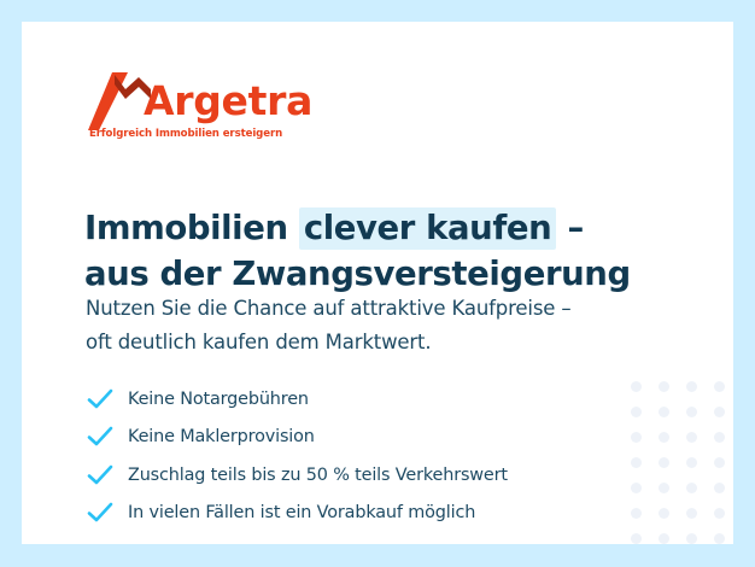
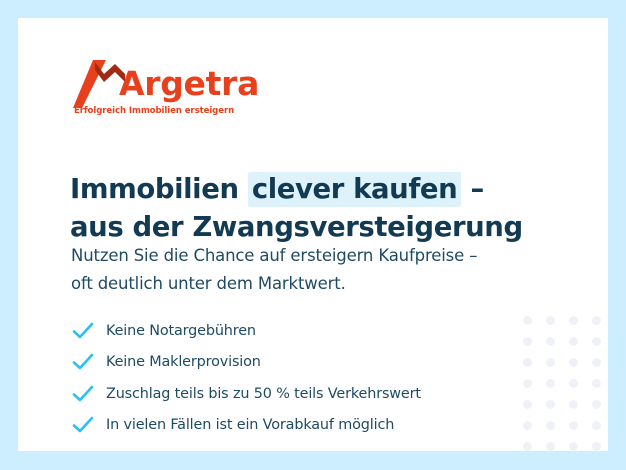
  Argetra
  Erfolgreich Immobilien ersteigern
  Immobilien clever kaufen –
  aus der Zwangsversteigerung
- Nutzen Sie die Chance auf attraktive Kaufpreise –
+ Nutzen Sie die Chance auf ersteigern Kaufpreise –
- oft deutlich kaufen dem Marktwert.
+ oft deutlich unter dem Marktwert.
  Keine Notargebühren
  Keine Maklerprovision
  Zuschlag teils bis zu 50 % teils Verkehrswert
  In vielen Fällen ist ein Vorabkauf möglich
